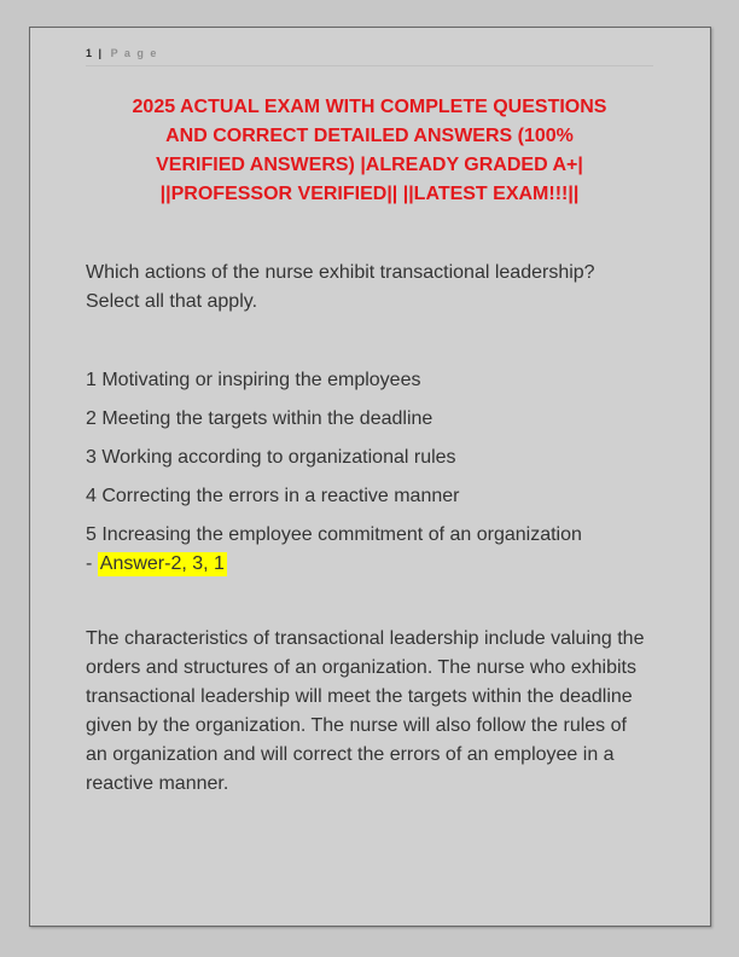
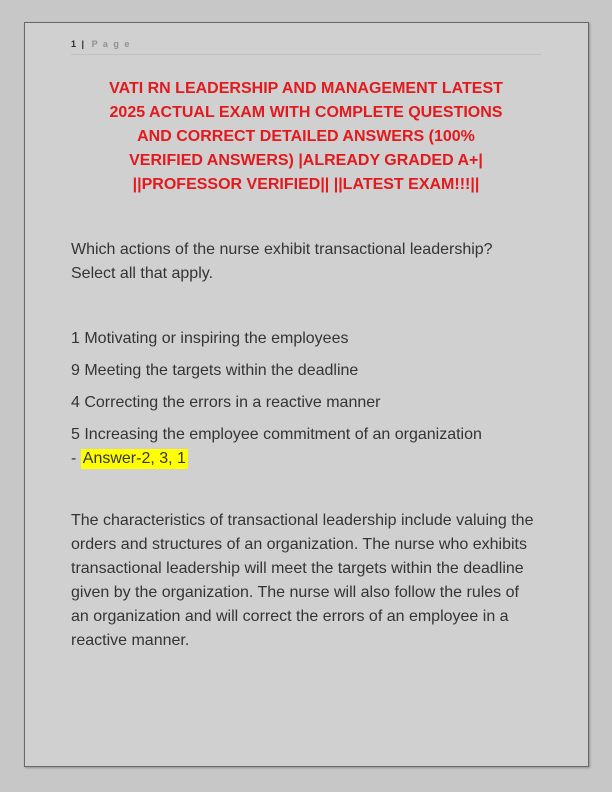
  1 | P a g e
+ VATI RN LEADERSHIP AND MANAGEMENT LATEST
  2025 ACTUAL EXAM WITH COMPLETE QUESTIONS
  AND CORRECT DETAILED ANSWERS (100%
  VERIFIED ANSWERS) |ALREADY GRADED A+|
  ||PROFESSOR VERIFIED|| ||LATEST EXAM!!!||
  Which actions of the nurse exhibit transactional leadership? Select all that apply.
  1 Motivating or inspiring the employees
- 2 Meeting the targets within the deadline
+ 9 Meeting the targets within the deadline
- 3 Working according to organizational rules
  4 Correcting the errors in a reactive manner
  5 Increasing the employee commitment of an organization
  - Answer-2, 3, 1
  The characteristics of transactional leadership include valuing the orders and structures of an organization. The nurse who exhibits transactional leadership will meet the targets within the deadline given by the organization. The nurse will also follow the rules of an organization and will correct the errors of an employee in a reactive manner.
